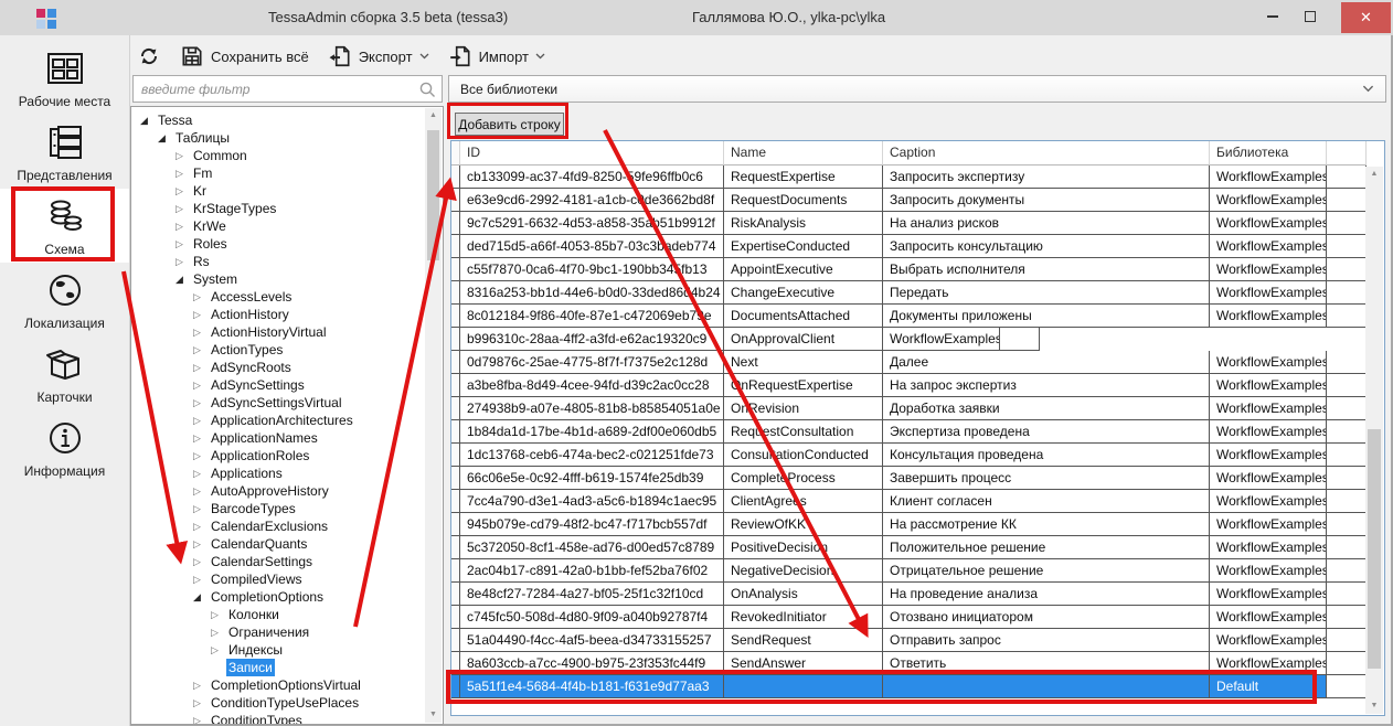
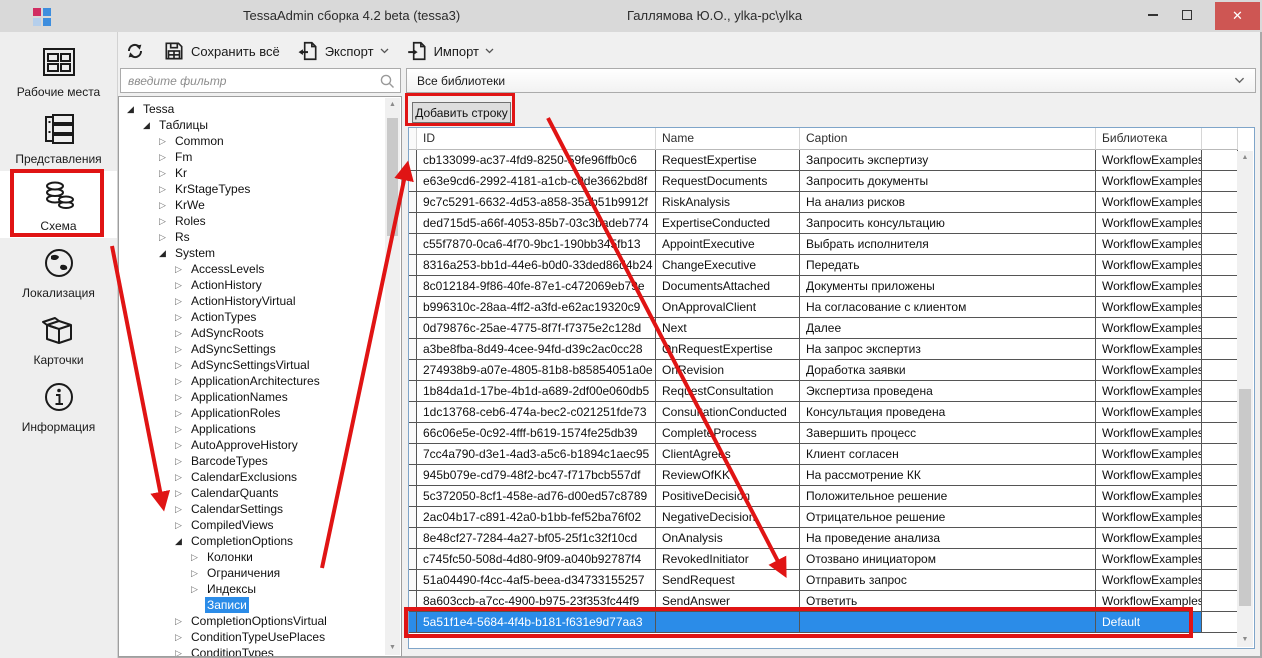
- TessaAdmin сборка 3.5 beta (tessa3)
+ TessaAdmin сборка 4.2 beta (tessa3)
  Галлямова Ю.О., ylka-pc\ylka
  ✕
  Рабочие места
  Представления
  Схема
  Локализация
  Карточки
  Информация
  Сохранить всё
  Экспорт
  Импорт
  введите фильтр
  Все библиотеки
  ◢
  Tessa
  ◢
  Таблицы
  ▷
  Common
  ▷
  Fm
  ▷
  Kr
  ▷
  KrStageTypes
  ▷
  KrWe
  ▷
  Roles
  ▷
  Rs
  ◢
  System
  ▷
  AccessLevels
  ▷
  ActionHistory
  ▷
  ActionHistoryVirtual
  ▷
  ActionTypes
  ▷
  AdSyncRoots
  ▷
  AdSyncSettings
  ▷
  AdSyncSettingsVirtual
  ▷
  ApplicationArchitectures
  ▷
  ApplicationNames
  ▷
  ApplicationRoles
  ▷
  Applications
  ▷
  AutoApproveHistory
  ▷
  BarcodeTypes
  ▷
  CalendarExclusions
  ▷
  CalendarQuants
  ▷
  CalendarSettings
  ▷
  CompiledViews
  ◢
  CompletionOptions
  ▷
  Колонки
  ▷
  Ограничения
  ▷
  Индексы
  Записи
  ▷
  CompletionOptionsVirtual
  ▷
  ConditionTypeUsePlaces
  ▷
  ConditionTypes
  Добавить строку
  ID
  Name
  Caption
  Библиотека
  cb133099-ac37-4fd9-8250-9fe96ffb0c6
  RequestExpertise
  Запросить экспертизу
  WorkflowExamples
  e63e9cd6-2992-4181-a1cb-cde3662bd8f
  RequestDocuments
  Запросить документы
  WorkflowExamples
  9c7c5291-6632-4d53-a858-35ab51b9912f
  RiskAnalysis
  На анализ рисков
  WorkflowExamples
  ded715d5-a66f-4053-85b7-03c3badeb774
  ExpertiseConducted
  Запросить консультацию
  WorkflowExamples
  c55f7870-0ca6-4f70-9bc1-190bb34fb13
  AppointExecutive
  Выбрать исполнителя
  WorkflowExamples
  8316a253-bb1d-44e6-b0d0-33ded864b24
  ChangeExecutive
  Передать
  WorkflowExamples
  8c012184-9f86-40fe-87e1-c472069eb7e
  DocumentsAttached
  Документы приложены
  WorkflowExamples
  b996310c-28aa-4ff2-a3fd-e62ac19320c9
  OnApprovalClient
+ На согласование с клиентом
  WorkflowExamples
  0d79876c-25ae-4775-8f7f-f7375e2c128d
  Next
  Далее
  WorkflowExamples
  a3be8fba-8d49-4cee-94fd-d39c2ac0cc28
  nRequestExpertise
  На запрос экспертиз
  WorkflowExamples
  274938b9-a07e-4805-81b8-b85854051a0e
  OnRevision
  Доработка заявки
  WorkflowExamples
  1b84da1d-17be-4b1d-a689-2df00e060db5
  RequestConsultation
  Экспертиза проведена
  WorkflowExamples
  1dc13768-ceb6-474a-bec2-c021251fde73
  ConsulationConducted
  Консультация проведена
  WorkflowExamples
  66c06e5e-0c92-4fff-b619-1574fe25db39
  CompletProcess
  Завершить процесс
  WorkflowExamples
  7cc4a790-d3e1-4ad3-a5c6-b1894c1aec95
  ClientAgres
  Клиент согласен
  WorkflowExamples
  945b079e-cd79-48f2-bc47-f717bcb557df
  ReviewOfKK
  На рассмотрение КК
  WorkflowExamples
  5c372050-8cf1-458e-ad76-d00ed57c8789
  PositiveDecision
  Положительное решение
  WorkflowExamples
  2ac04b17-c891-42a0-b1bb-fef52ba76f02
  NegativeDecision
  Отрицательное решение
  WorkflowExamples
  8e48cf27-7284-4a27-bf05-25f1c32f10cd
  OnAnalysis
  На проведение анализа
  WorkflowExamples
  c745fc50-508d-4d80-9f09-a040b92787f4
  RevokedInitiator
  Отозвано инициатором
  WorkflowExamples
  51a04490-f4cc-4af5-beea-d34733155257
  SendRequest
  Отправить запрос
  WorkflowExamples
  8a603ccb-a7cc-4900-b975-23f353fc44f9
  SendAnswer
  Ответить
  WorkflowExamples
  5a51f1e4-5684-4f4b-b181-f631e9d77aa3
  Default
